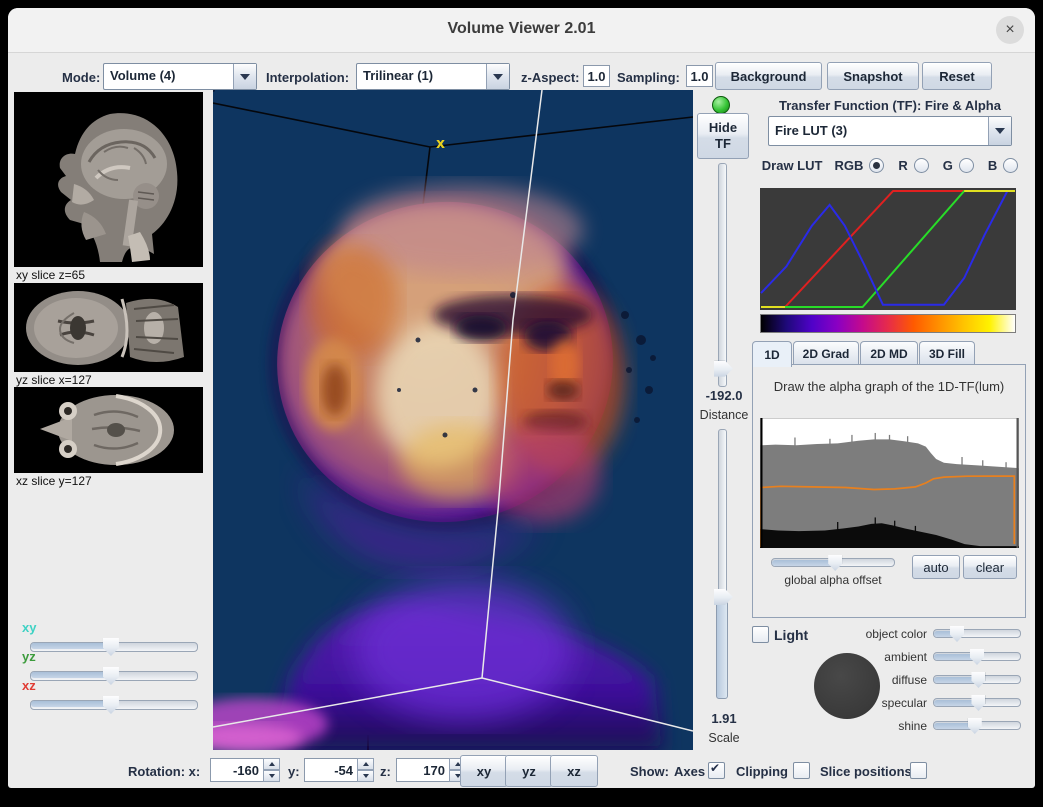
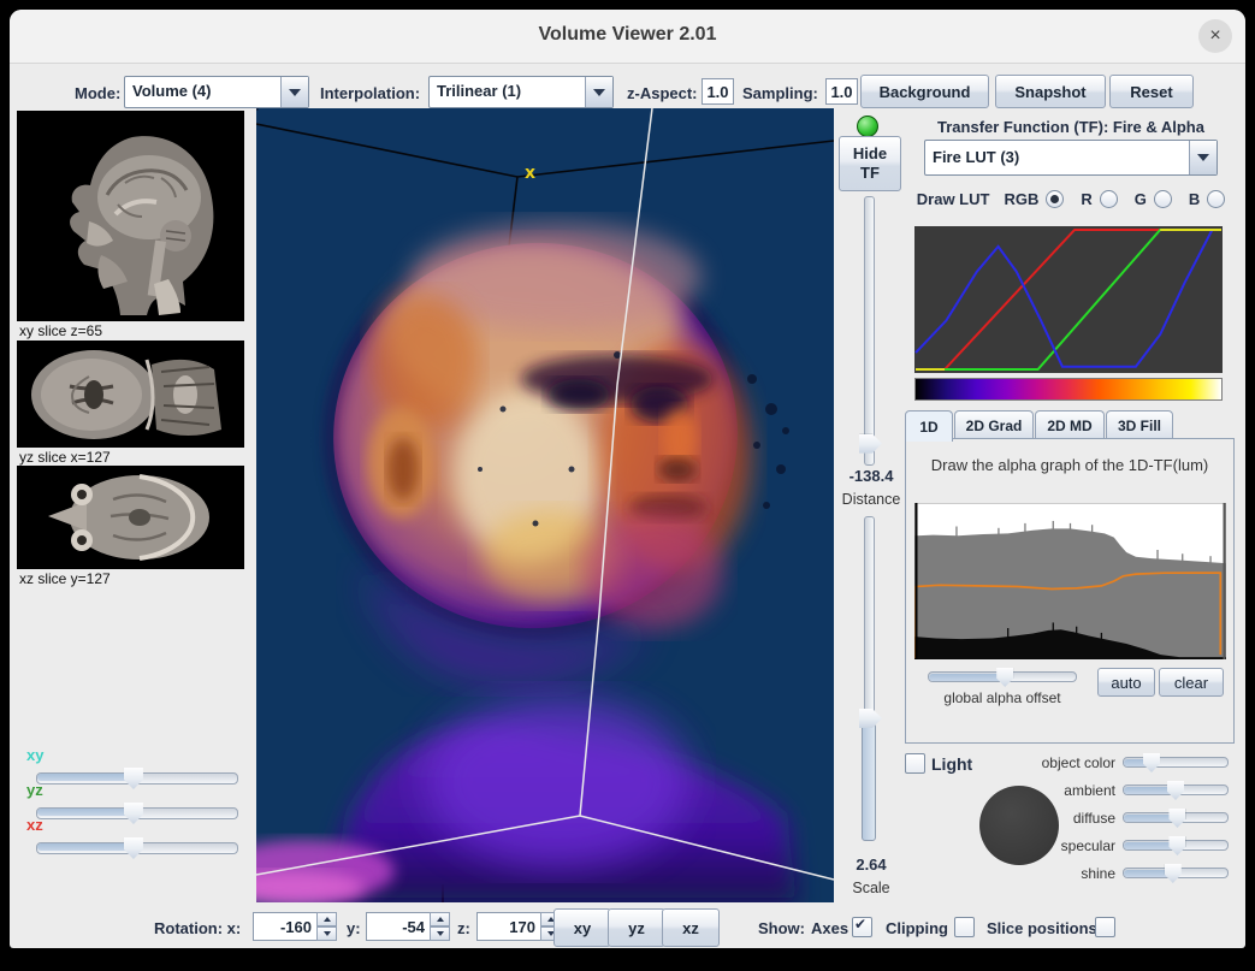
  Volume Viewer 2.01
  ×
  Mode:
  Volume (4)
  Interpolation:
  Trilinear (1)
  z-Aspect:
  1.0
  Sampling:
  1.0
  Background
  Snapshot
  Reset
  xy slice z=65
  yz slice x=127
  xz slice y=127
  xy
  yz
  xz
  x
  Hide
  TF
- -192.0
+ -138.4
  Distance
- 1.91
+ 2.64
  Scale
  Transfer Function (TF): Fire & Alpha
  Fire LUT (3)
  Draw LUT
  RGB
  R
  G
  B
  1D
  2D Grad
  2D MD
  3D Fill
  Draw the alpha graph of the 1D-TF(lum)
  global alpha offset
  auto
  clear
  Light
  object color
  ambient
  diffuse
  specular
  shine
  Rotation: x:
  -160
  y:
  -54
  z:
  170
  xy
  yz
  xz
  Show:
  Axes
  Clipping
  Slice positions
